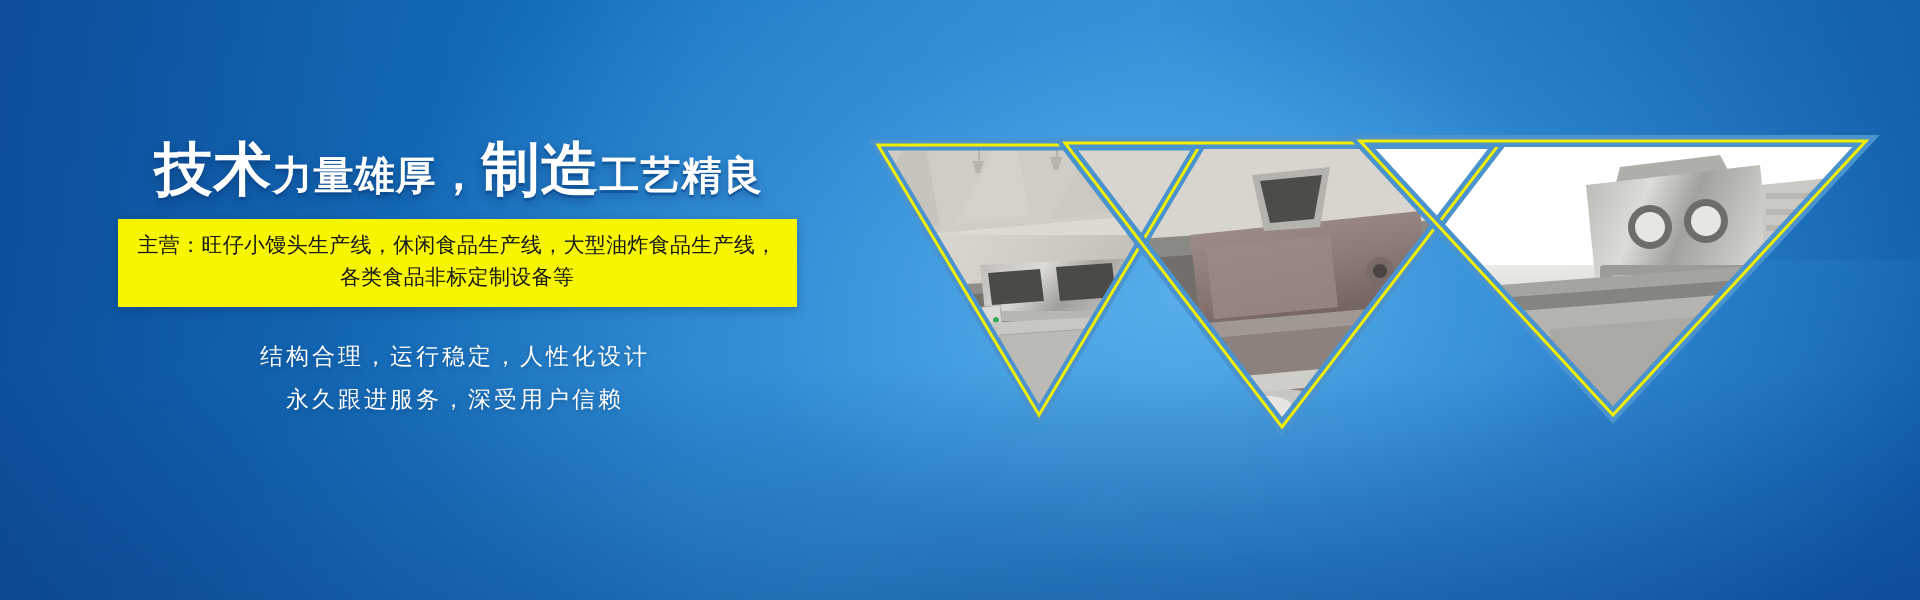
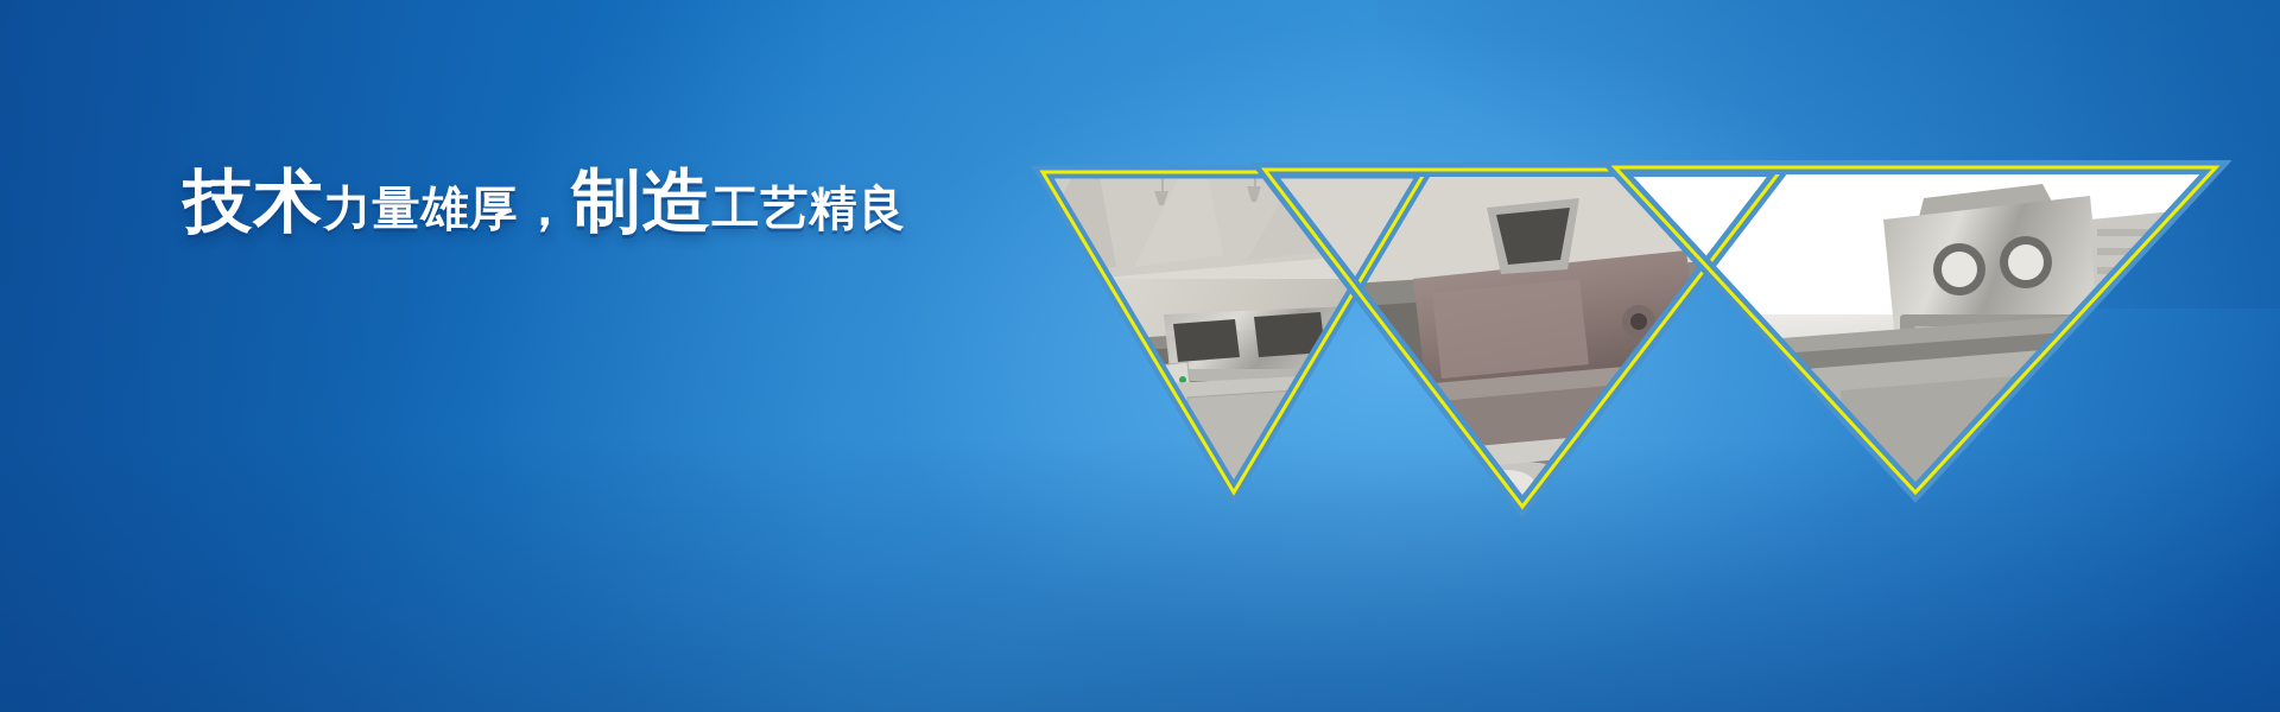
  技术力量雄厚，制造工艺精良
- 主营：旺仔小馒头生产线，休闲食品生产线，大型油炸食品生产线，
- 各类食品非标定制设备等
- 结构合理，运行稳定，人性化设计
- 永久跟进服务，深受用户信赖
